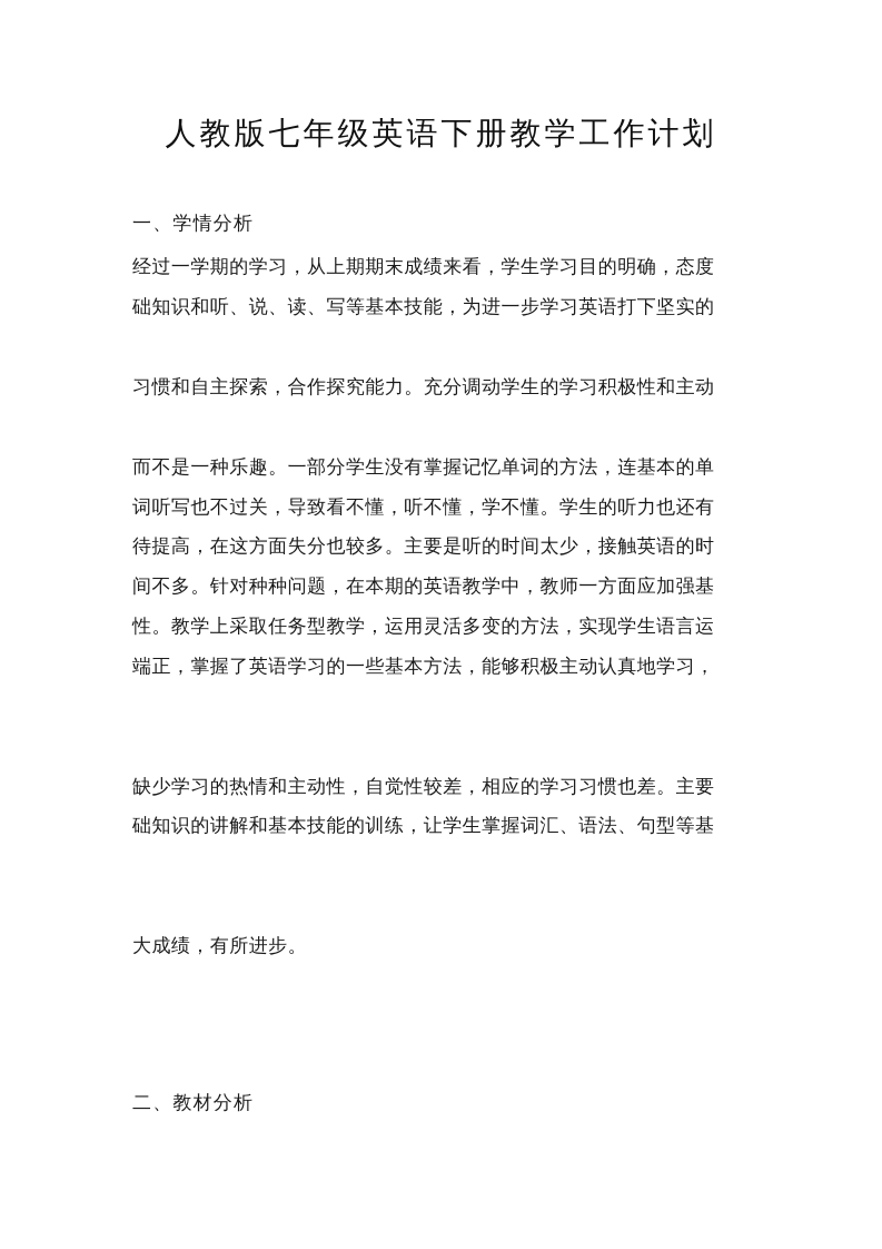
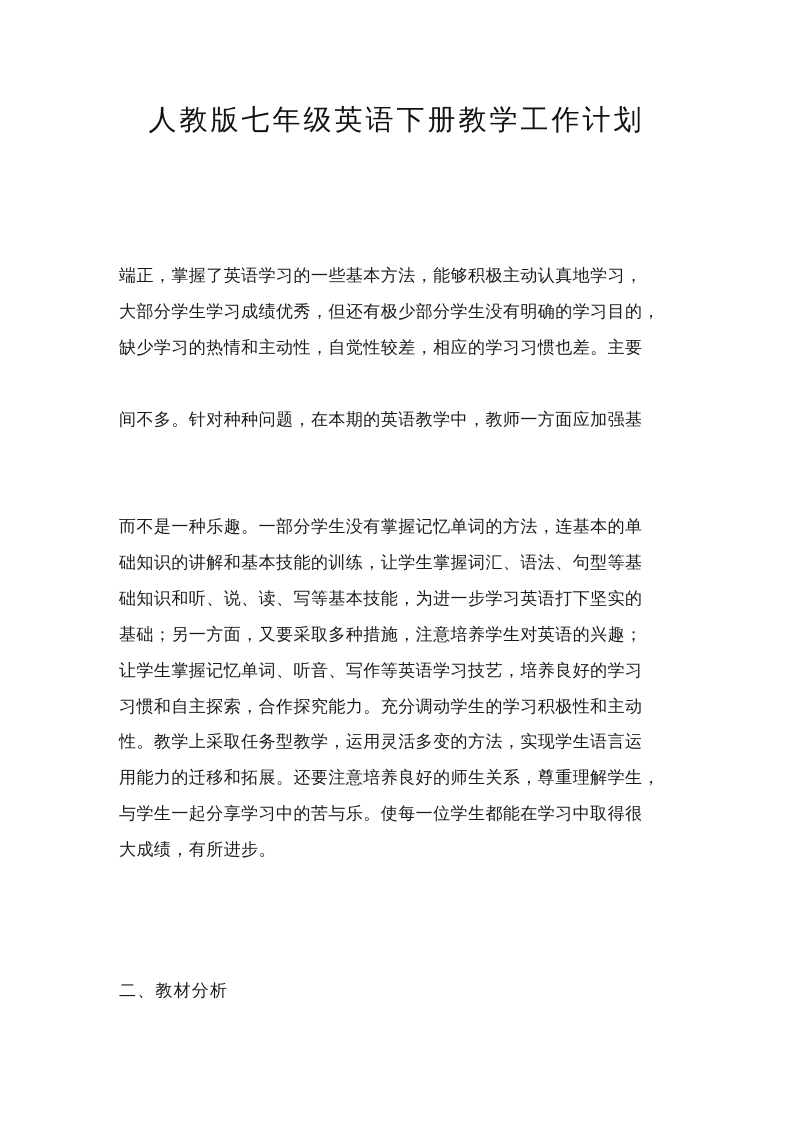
  人教版七年级英语下册教学工作计划
- 一、学情分析
- 经过一学期的学习，从上期期末成绩来看，学生学习目的明确，态度
- 础知识和听、说、读、写等基本技能，为进一步学习英语打下坚实的
+ 端正，掌握了英语学习的一些基本方法，能够积极主动认真地学习，
+ 大部分学生学习成绩优秀，但还有极少部分学生没有明确的学习目的，
- 习惯和自主探索，合作探究能力。充分调动学生的学习积极性和主动
+ 缺少学习的热情和主动性，自觉性较差，相应的学习习惯也差。主要
- 而不是一种乐趣。一部分学生没有掌握记忆单词的方法，连基本的单
+ 间不多。针对种种问题，在本期的英语教学中，教师一方面应加强基
- 词听写也不过关，导致看不懂，听不懂，学不懂。学生的听力也还有
- 待提高，在这方面失分也较多。主要是听的时间太少，接触英语的时
- 间不多。针对种种问题，在本期的英语教学中，教师一方面应加强基
+ 而不是一种乐趣。一部分学生没有掌握记忆单词的方法，连基本的单
- 性。教学上采取任务型教学，运用灵活多变的方法，实现学生语言运
+ 础知识的讲解和基本技能的训练，让学生掌握词汇、语法、句型等基
- 端正，掌握了英语学习的一些基本方法，能够积极主动认真地学习，
+ 础知识和听、说、读、写等基本技能，为进一步学习英语打下坚实的
+ 基础；另一方面，又要采取多种措施，注意培养学生对英语的兴趣；
+ 让学生掌握记忆单词、听音、写作等英语学习技艺，培养良好的学习
- 缺少学习的热情和主动性，自觉性较差，相应的学习习惯也差。主要
+ 习惯和自主探索，合作探究能力。充分调动学生的学习积极性和主动
- 础知识的讲解和基本技能的训练，让学生掌握词汇、语法、句型等基
+ 性。教学上采取任务型教学，运用灵活多变的方法，实现学生语言运
+ 用能力的迁移和拓展。还要注意培养良好的师生关系，尊重理解学生，
+ 与学生一起分享学习中的苦与乐。使每一位学生都能在学习中取得很
  大成绩，有所进步。
  二、教材分析
